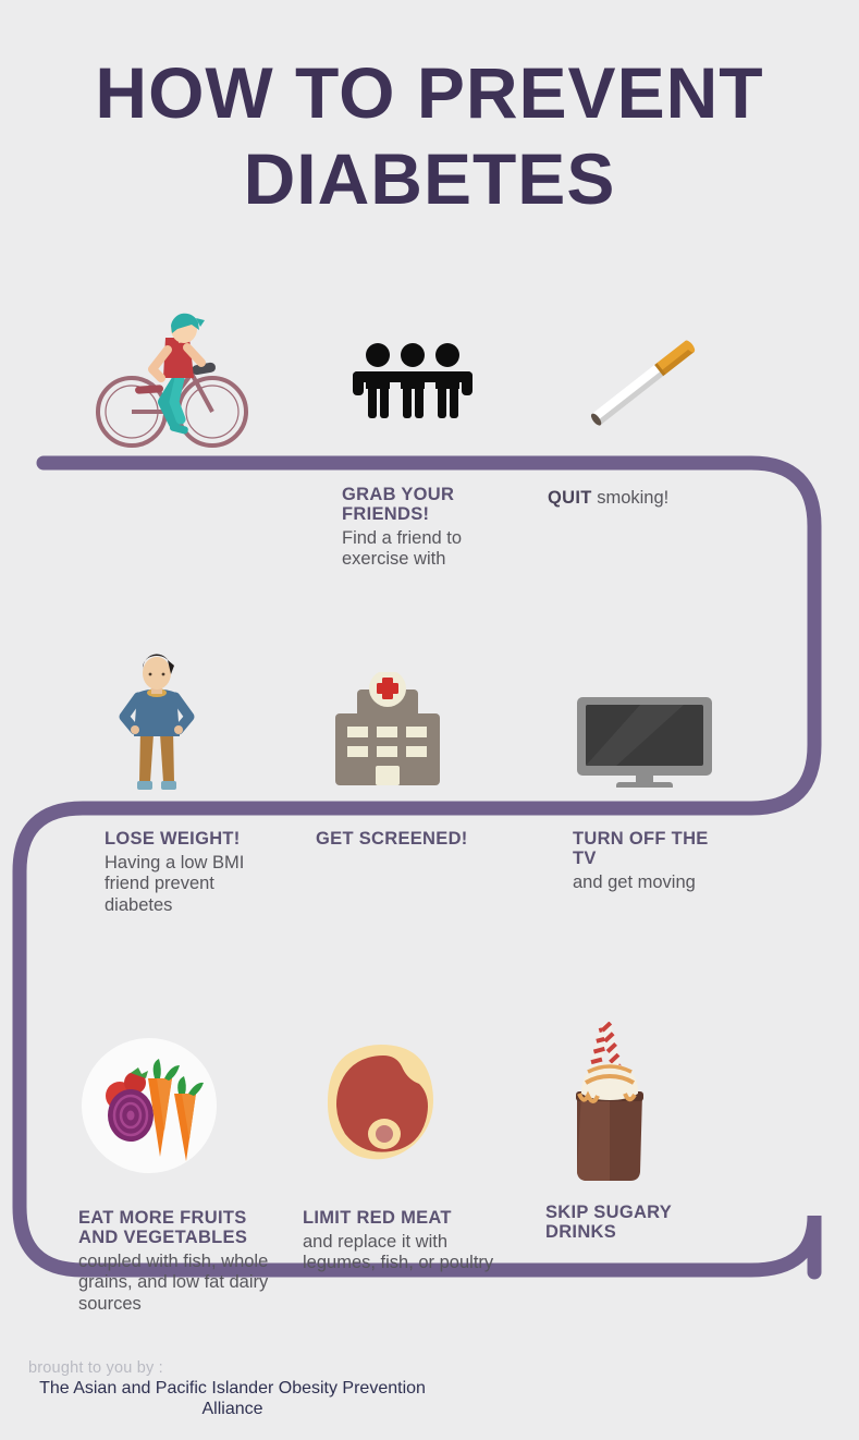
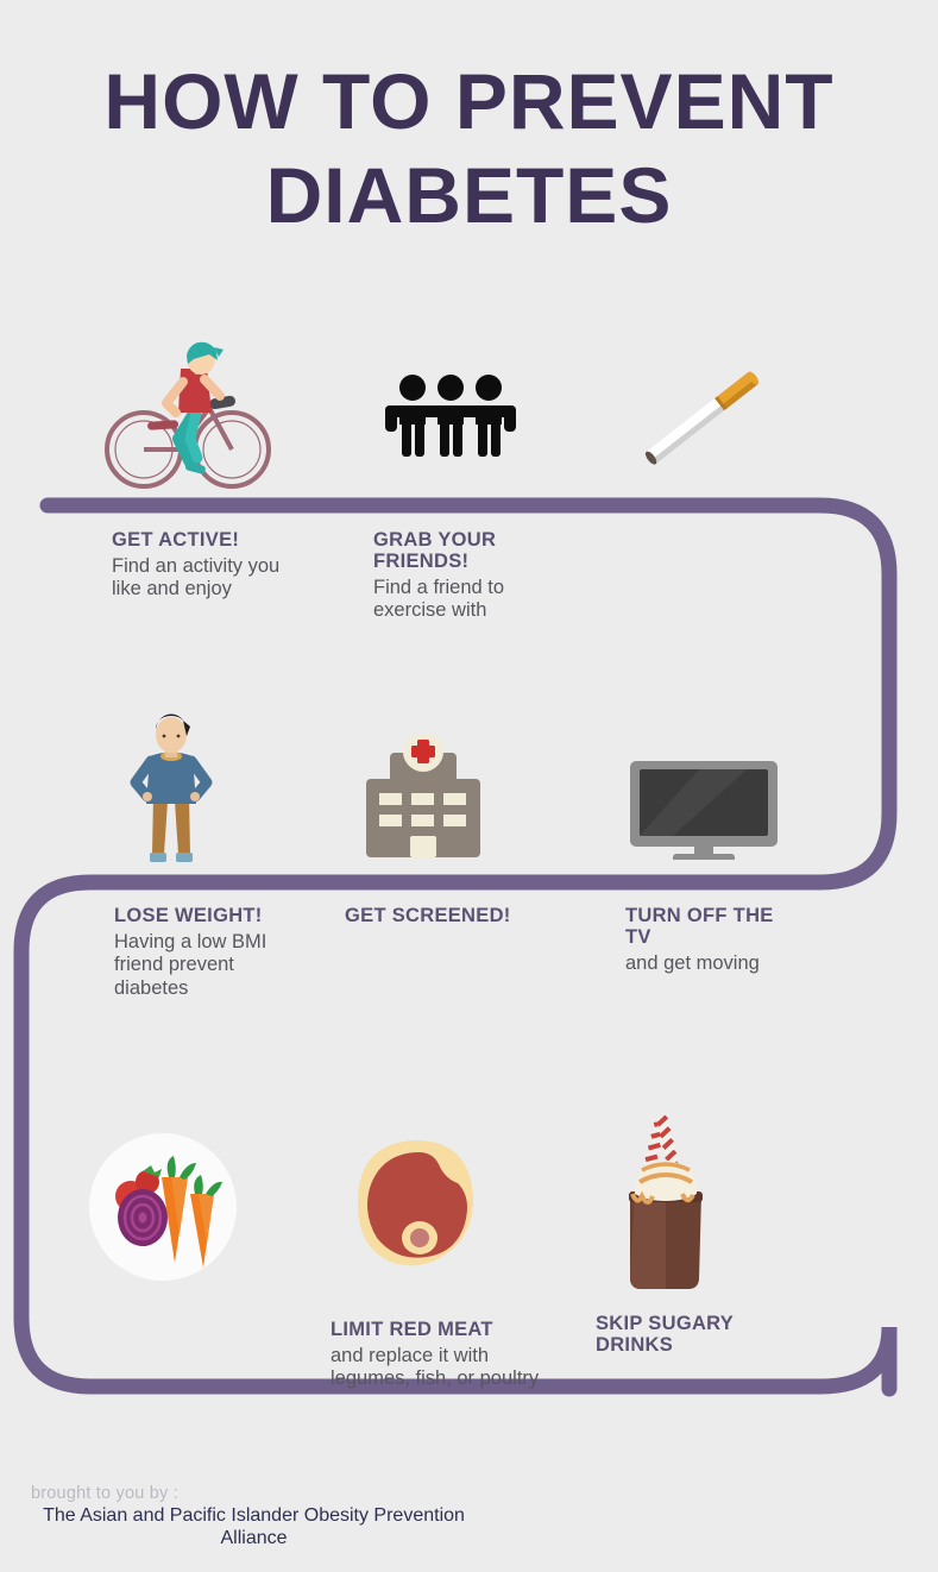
  HOW TO PREVENT
  DIABETES
+ GET ACTIVE!
+ Find an activity you like and enjoy
  GRAB YOUR FRIENDS!
  Find a friend to exercise with
- QUIT smoking!
  LOSE WEIGHT!
  Having a low BMI friend prevent diabetes
  GET SCREENED!
  TURN OFF THE TV
  and get moving
- EAT MORE FRUITS AND VEGETABLES
- coupled with fish, whole grains, and low fat dairy sources
  LIMIT RED MEAT
  and replace it with legumes, fish, or poultry
  SKIP SUGARY DRINKS
  brought to you by :
  The Asian and Pacific Islander Obesity Prevention Alliance
